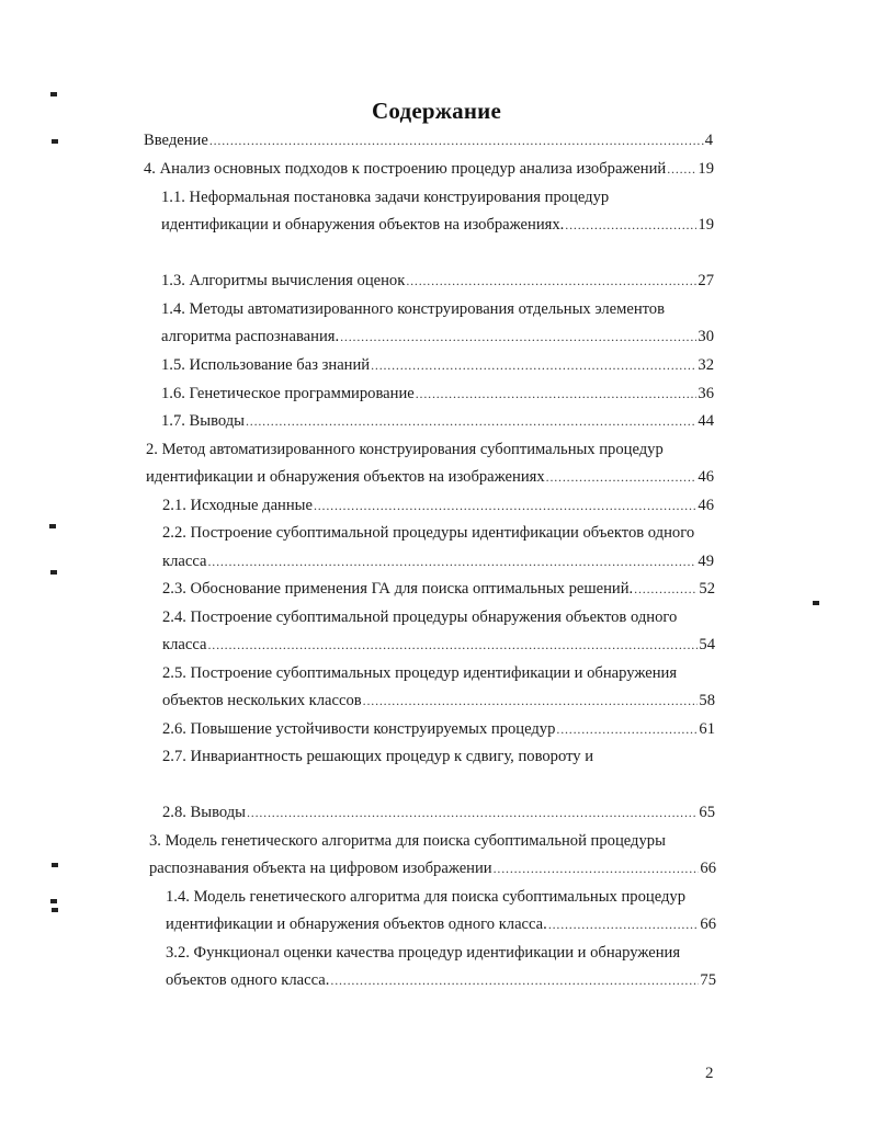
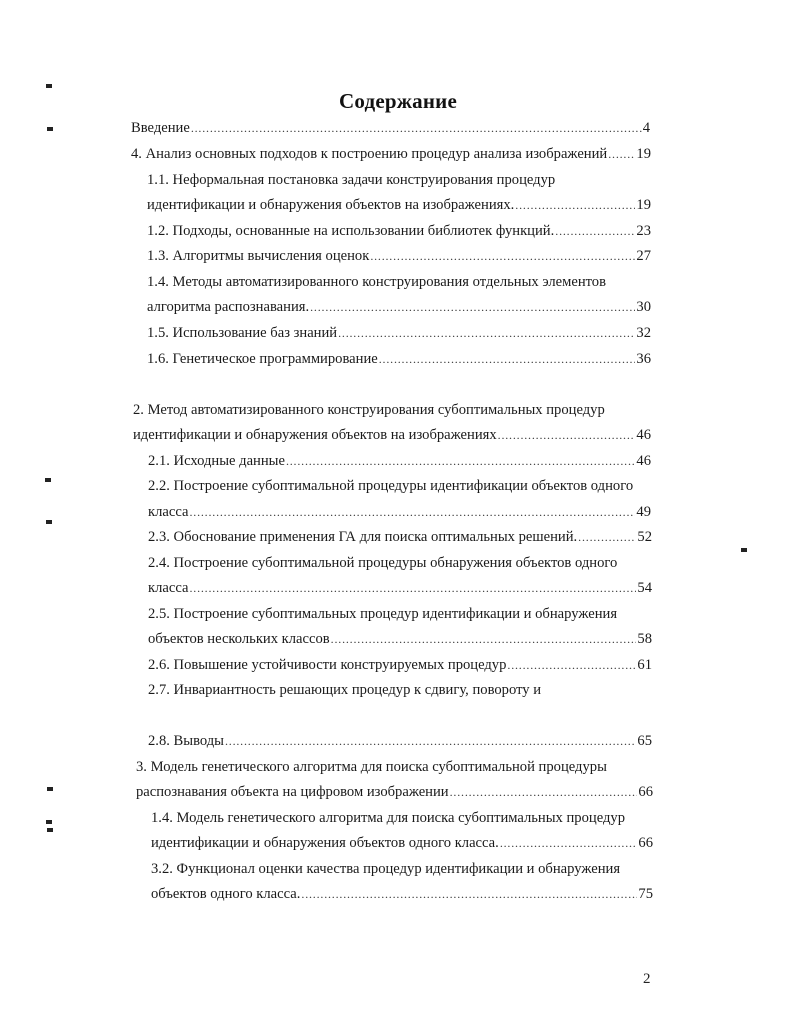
  Содержание
  Введение
  4
  4. Анализ основных подходов к построению процедур анализа изображений
  19
  1.1. Неформальная постановка задачи конструирования процедур
  идентификации и обнаружения объектов на изображениях.
  19
+ 1.2. Подходы, основанные на использовании библиотек функций.
+ 23
  1.3. Алгоритмы вычисления оценок
  27
  1.4. Методы автоматизированного конструирования отдельных элементов
  алгоритма распознавания.
  30
  1.5. Использование баз знаний
  32
  1.6. Генетическое программирование
  36
- 1.7. Выводы
- 44
  2. Метод автоматизированного конструирования субоптимальных процедур
  идентификации и обнаружения объектов на изображениях
  46
  2.1. Исходные данные
  46
  2.2. Построение субоптимальной процедуры идентификации объектов одного
  класса
  49
  2.3. Обоснование применения ГА для поиска оптимальных решений.
  52
  2.4. Построение субоптимальной процедуры обнаружения объектов одного
  класса
  54
  2.5. Построение субоптимальных процедур идентификации и обнаружения
  объектов нескольких классов
  58
  2.6. Повышение устойчивости конструируемых процедур
  61
  2.7. Инвариантность решающих процедур к сдвигу, повороту и
  2.8. Выводы
  65
  3. Модель генетического алгоритма для поиска субоптимальной процедуры
  распознавания объекта на цифровом изображении
  66
  1.4. Модель генетического алгоритма для поиска субоптимальных процедур
  идентификации и обнаружения объектов одного класса.
  66
  3.2. Функционал оценки качества процедур идентификации и обнаружения
  объектов одного класса.
  75
  2
